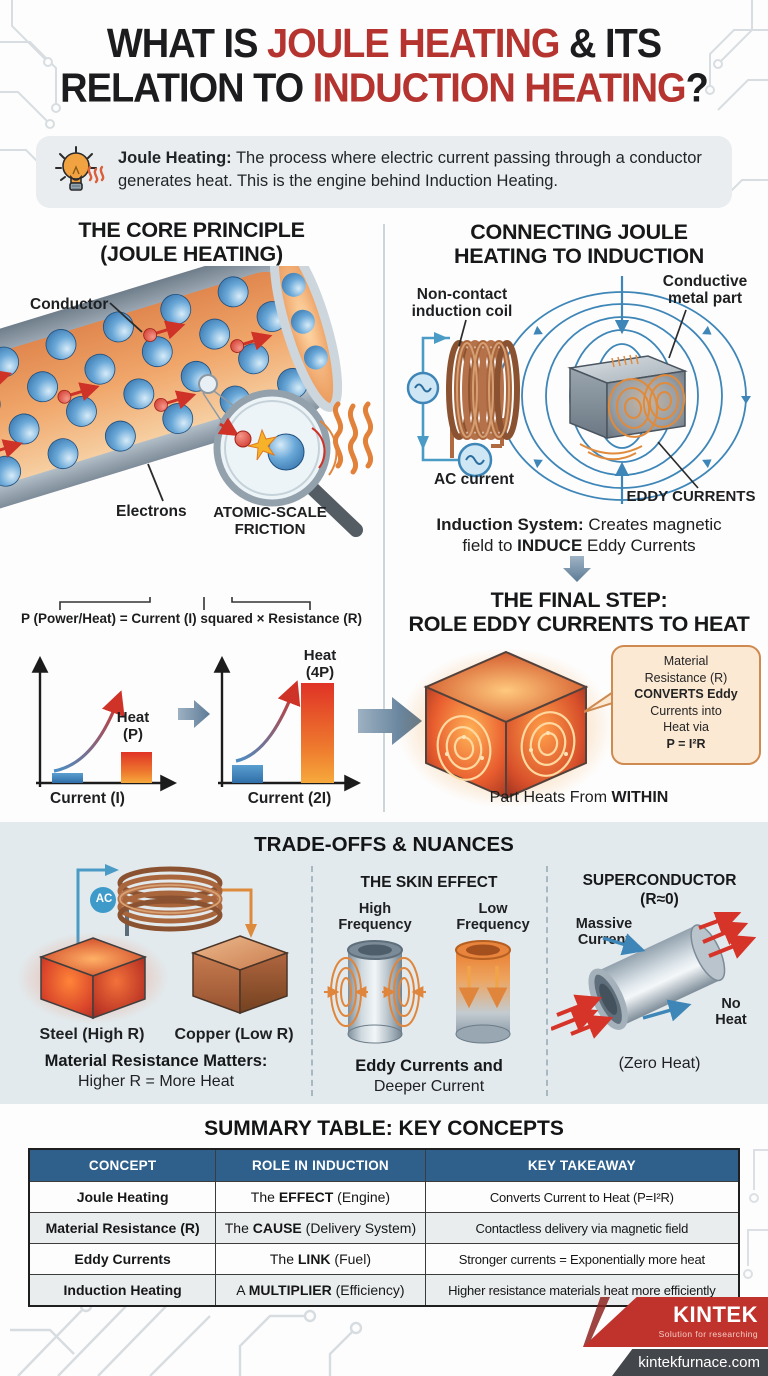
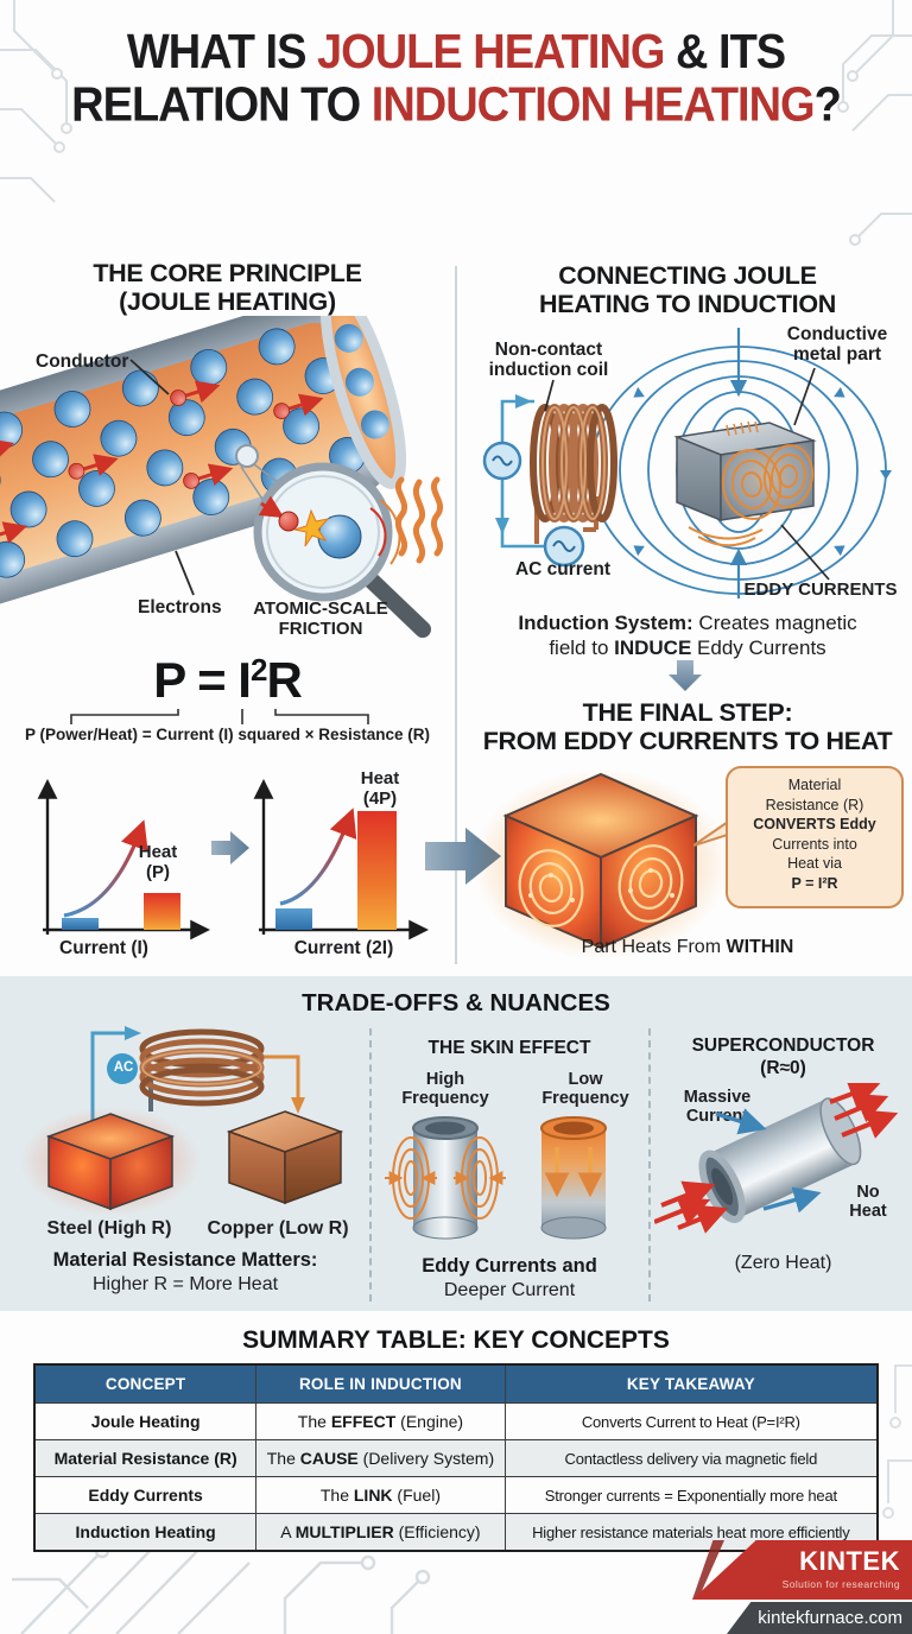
  WHAT IS JOULE HEATING & ITS
  RELATION TO INDUCTION HEATING?
- Joule Heating: The process where electric current passing through a conductor generates heat. This is the engine behind Induction Heating.
  THE CORE PRINCIPLE
  (JOULE HEATING)
  Conductor
  Electrons
  ATOMIC-SCALE
  FRICTION
+ P = I2R
  P (Power/Heat) = Current (I) squared × Resistance (R)
  Heat
  (P)
  Current (I)
  Heat
  (4P)
  Current (2I)
  CONNECTING JOULE
  HEATING TO INDUCTION
  Non-contact
  induction coil
  Conductive
  metal part
  AC current
  EDDY CURRENTS
  Induction System: Creates magnetic
  field to INDUCE Eddy Currents
  THE FINAL STEP:
- ROLE EDDY CURRENTS TO HEAT
+ FROM EDDY CURRENTS TO HEAT
  Material
  Resistance (R)
  CONVERTS Eddy
  Currents into
  Heat via
  P = I²R
  Part Heats From WITHIN
  TRADE-OFFS & NUANCES
  AC
  Steel (High R)
  Copper (Low R)
  Material Resistance Matters:
  Higher R = More Heat
  THE SKIN EFFECT
  High
  Frequency
  Low
  Frequency
  Eddy Currents and
  Deeper Current
  SUPERCONDUCTOR
  (R≈0)
  Massive
  Curnt
  No
  Heat
  (Zero Heat)
  SUMMARY TABLE: KEY CONCEPTS
  CONCEPT	ROLE IN INDUCTION	KEY TAKEAWAY
  Joule Heating	The EFFECT (Engine)	Converts Current to Heat (P=I²R)
  Material Resistance (R)	The CAUSE (Delivery System)	Contactless delivery via magnetic field
  Eddy Currents	The LINK (Fuel)	Stronger currents = Exponentially more heat
  Induction Heating	A MULTIPLIER (Efficiency)	Higher resistance materials heat more efficiently
  KINTEK
  Solution for researching
  kintekfurnace.com
